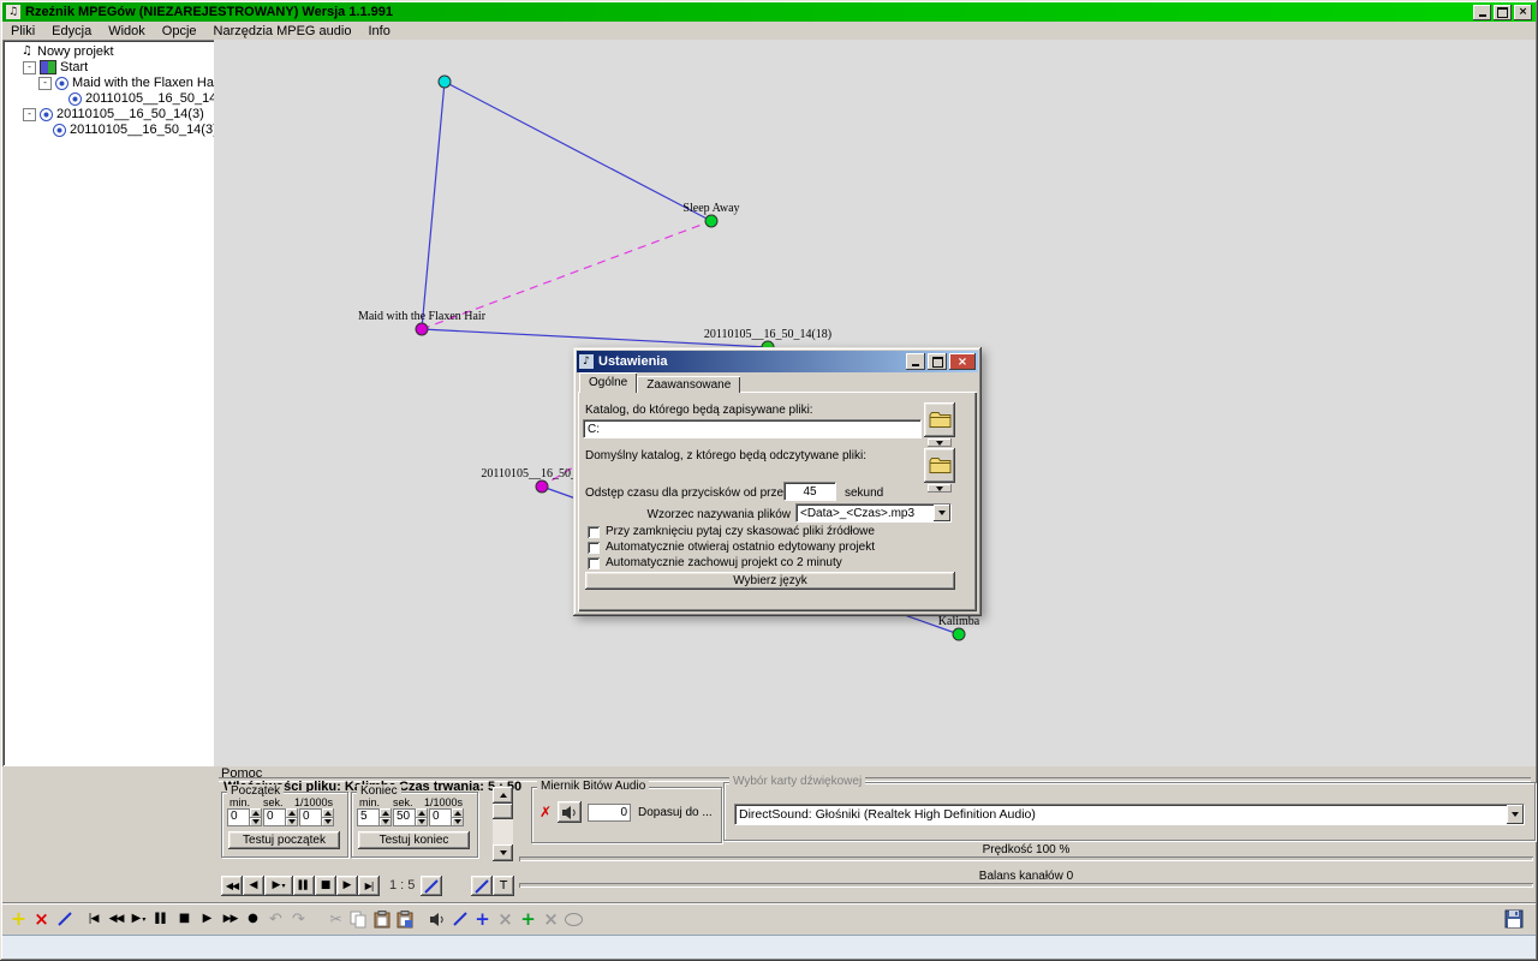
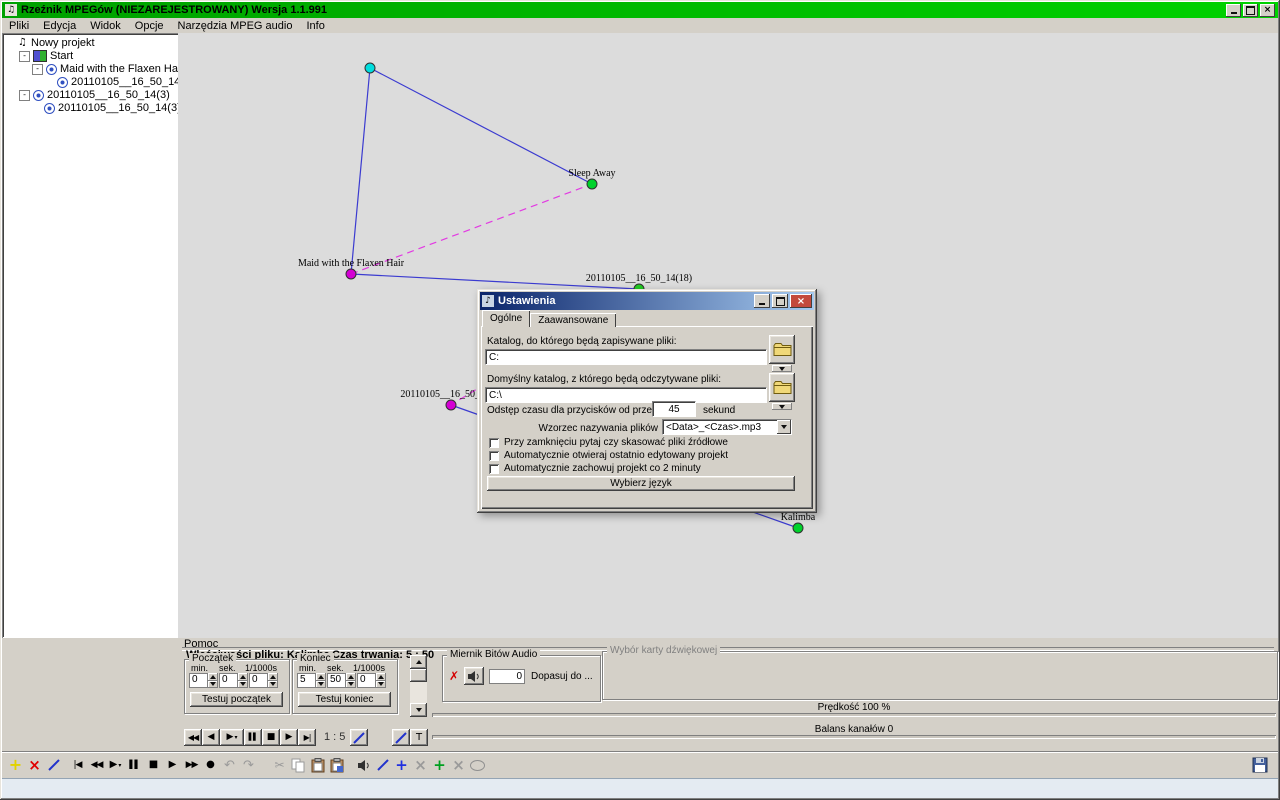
  ♫
  Rzeźnik MPEGów (NIEZAREJESTROWANY) Wersja 1.1.991
  ×
  Pliki
  Edycja
  Widok
  Opcje
  Narzędzia MPEG audio
  Info
  ♫
  Nowy projekt
  -
  Start
  -
  Maid with the Flaxen Ha
  20110105__16_50_1
  -
  20110105__16_50_14(3)
  20110105__16_50_14(3
  Sleep Away
  Maid with the Flaxen Hair
  20110105__16_50_14(18)
  20110105__16_50
  Kalimba
  ♪
  Ustawienia
  ×
  Ogólne
  Zaawansowane
  Katalog, do którego będą zapisywane pliki:
  C:
  Domyślny katalog, z którego będą odczytywane pliki:
+ C:\
  Odstęp czasu dla przycisków od prze
  45
  sekund
  Wzorzec nazywania plików
  <Data>_<Czas>.mp3
  Przy zamknięciu pytaj czy skasować pliki źródłowe
  Automatycznie otwieraj ostatnio edytowany projekt
  Automatycznie zachowuj projekt co 2 minuty
  Wybierz język
  Pomoc
  Czas trwania:0
  Początek
  Testuj początek
  min.
  sek.
  1/1000s
  0
  0
  0
  Koniec
  Testuj koniec
  min.
  sek.
  1/1000s
  5
  50
  0
  Miernik Bitów Audio
  ✗
  0
  Dopasuj do ...
  Wybór karty dźwiękowej
- DirectSound: Głośniki (Realtek High Definition Audio)
  Prędkość 100 %
  Balans kanałów 0
  ◀◀
  ◀
  ▶
  ▌▌
  ■
  ▶
  ▶|
  1 : 5
  T
  +
  ×
  |◀
  ◀◀
  ▶
  ▌▌
  ■
  ▶
  ▶▶
  ●
  ↶
  ↷
  ✂
  +
  ×
  +
  ×
